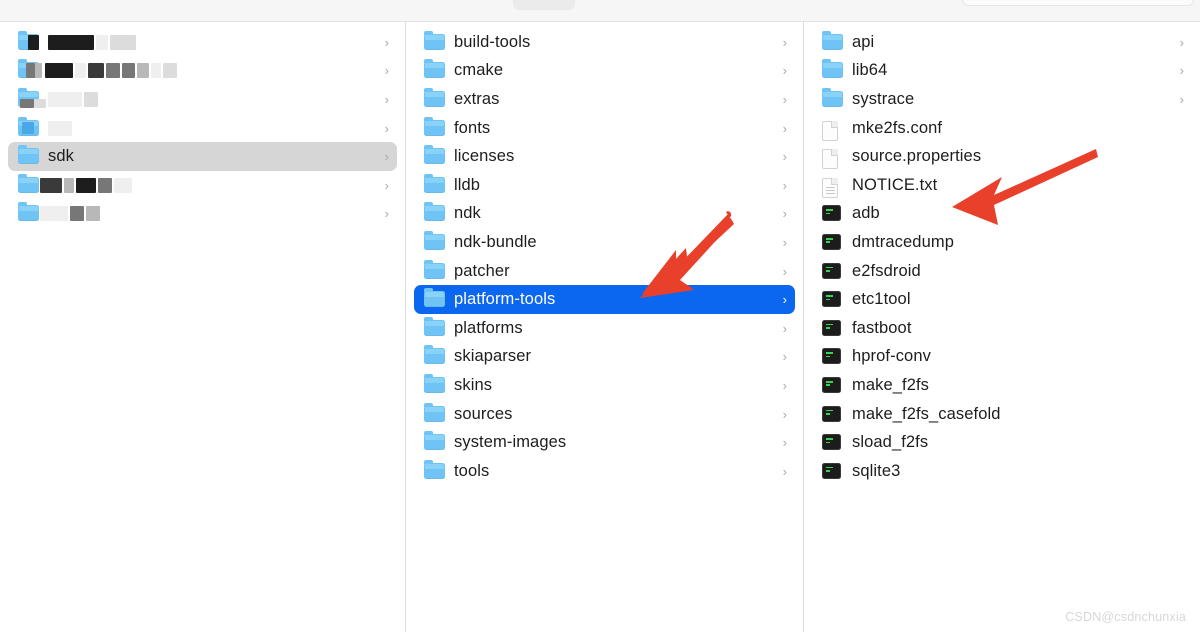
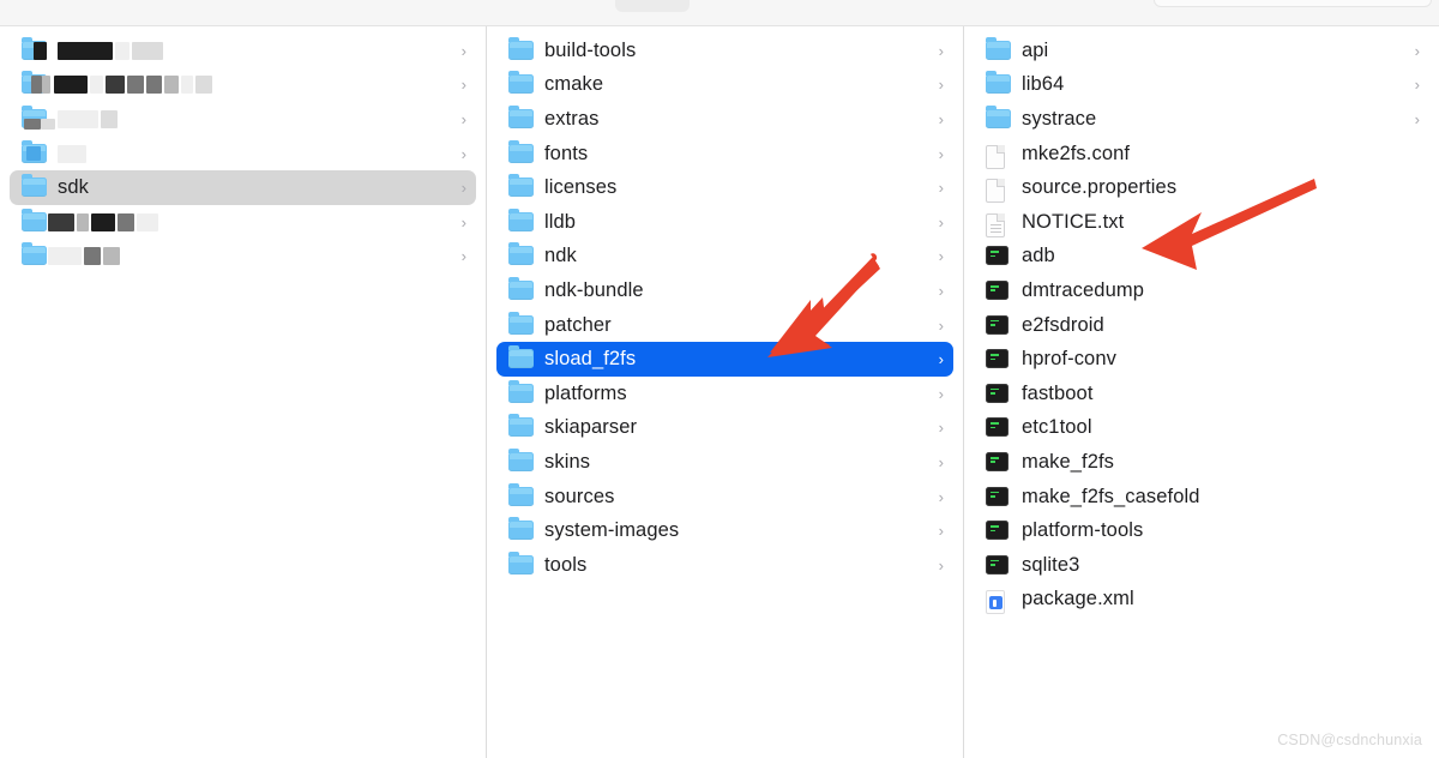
  ›
  ›
  ›
  ›
  sdk
  ›
  ›
  ›
  build-tools
  ›
  cmake
  ›
  extras
  ›
  fonts
  ›
  licenses
  ›
  lldb
  ›
  ndk
  ›
  ndk-bundle
  ›
  patcher
  ›
- platform-tools
+ sload_f2fs
  ›
  platforms
  ›
  skiaparser
  ›
  skins
  ›
  sources
  ›
  system-images
  ›
  tools
  ›
  api
  ›
  lib64
  ›
  systrace
  ›
  mke2fs.conf
  source.properties
  NOTICE.txt
  adb
  dmtracedump
  e2fsdroid
- etc1tool
+ hprof-conv
  fastboot
- hprof-conv
+ etc1tool
  make_f2fs
  make_f2fs_casefold
- sload_f2fs
+ platform-tools
  sqlite3
+ package.xml
  CSDN@csdnchunxia
